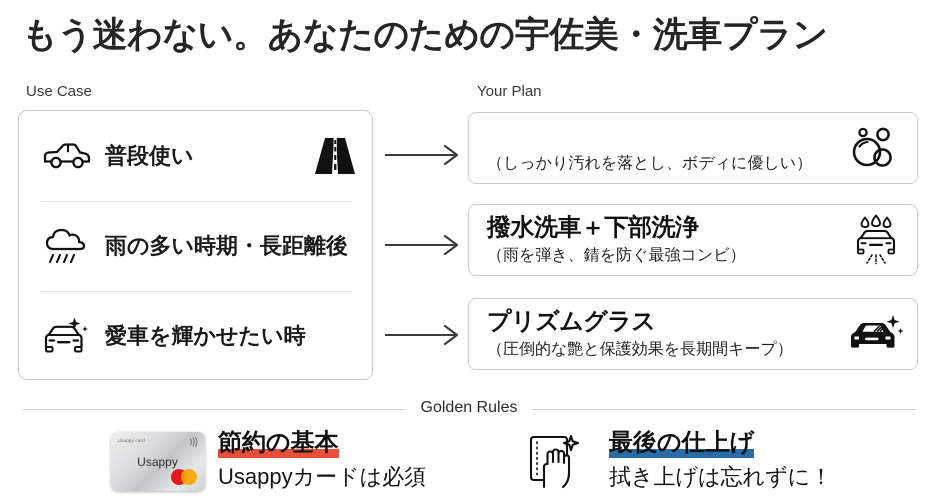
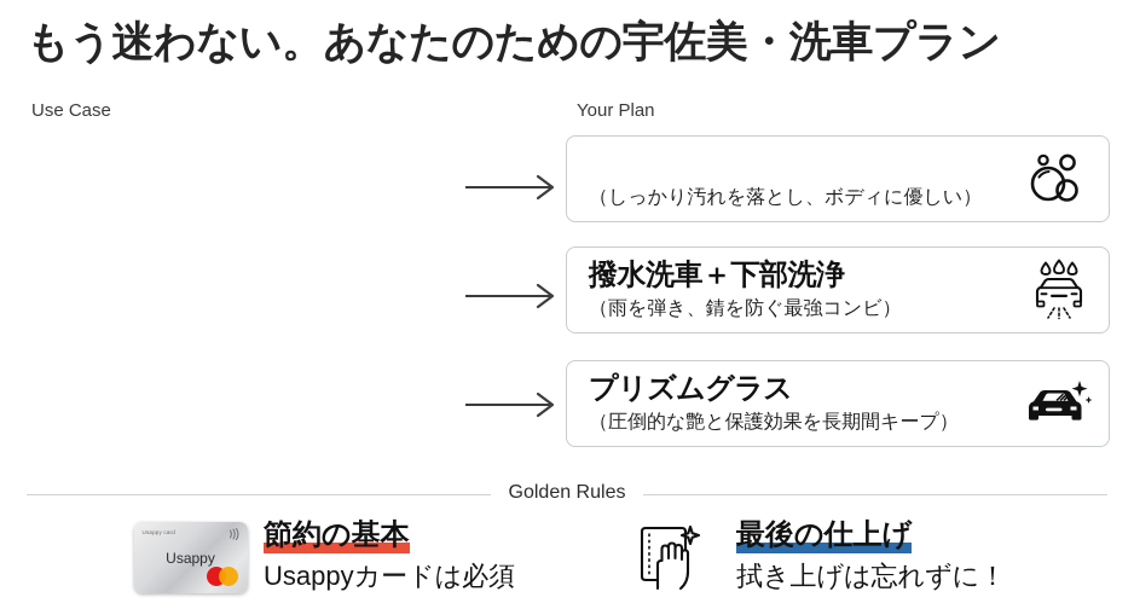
  もう迷わない。あなたのための宇佐美・洗車プラン
  Use Case
  Your Plan
- 普段使い
- 雨の多い時期・長距離後
- 愛車を輝かせたい時
  （しっかり汚れを落とし、ボディに優しい）
  撥水洗車＋下部洗浄
  （雨を弾き、錆を防ぐ最強コンビ）
  プリズムグラス
  （圧倒的な艶と保護効果を長期間キープ）
  Golden Rules
  Usappy
  節約の基本
  Usappyカードは必須
  最後の仕上げ
  拭き上げは忘れずに！
